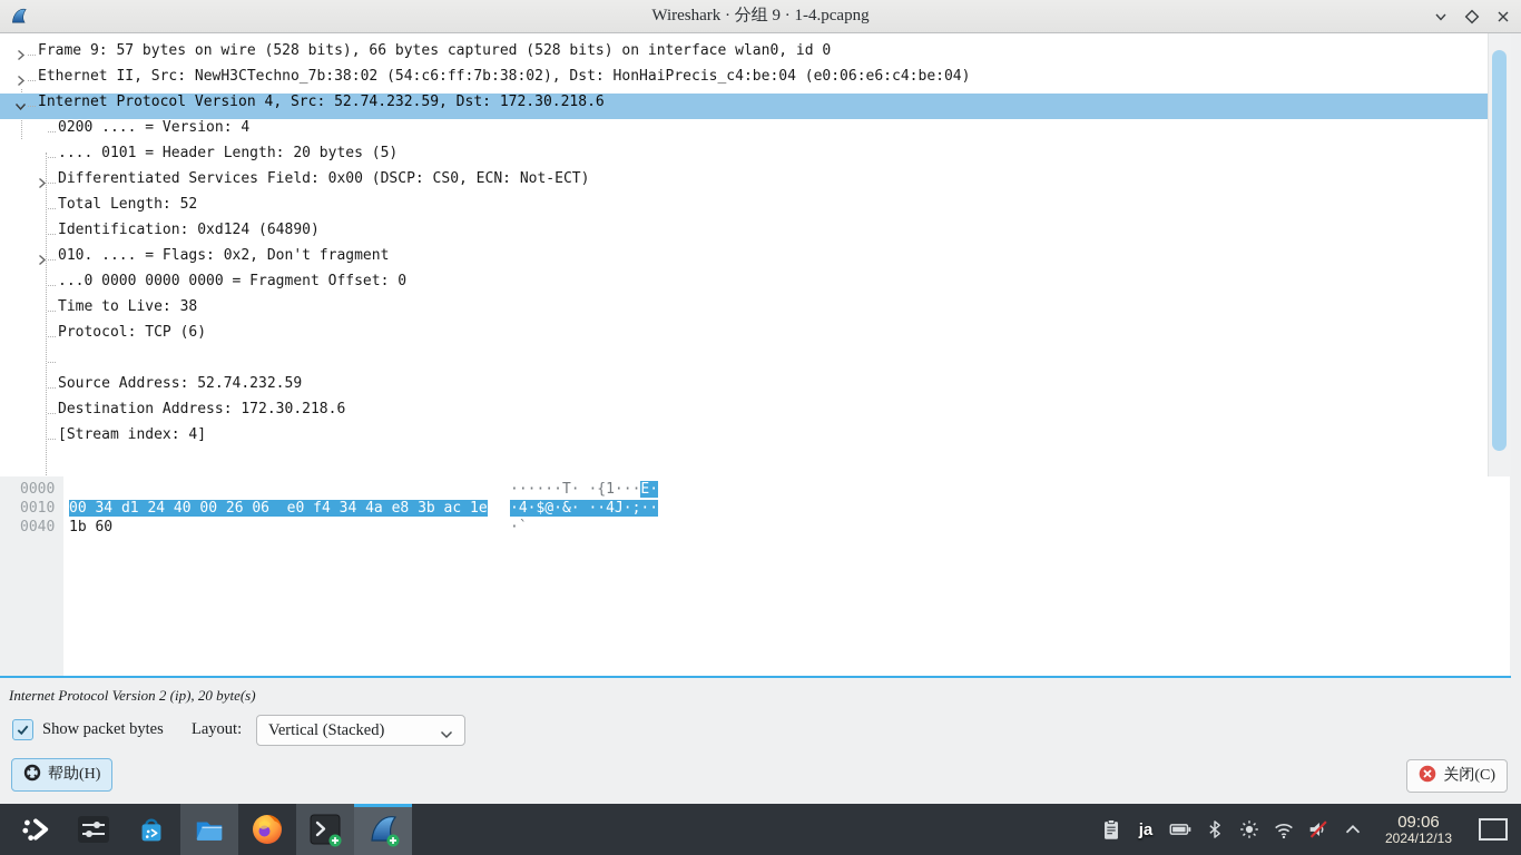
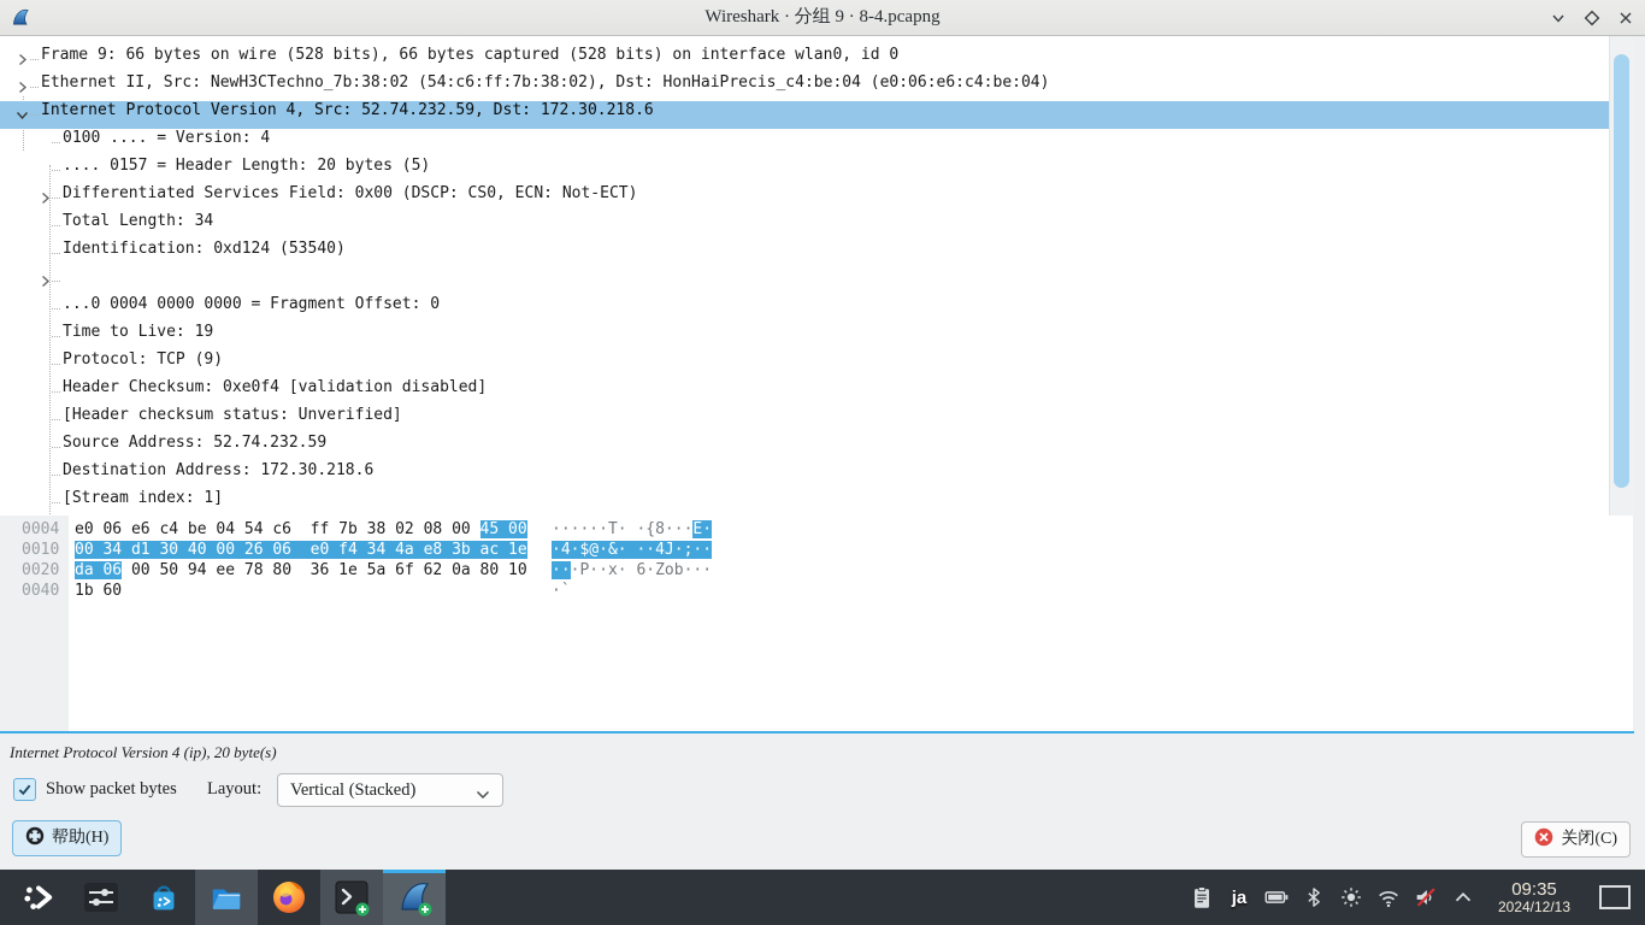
- Wireshark · 分组 9 · 1-4.pcapng
+ Wireshark · 分组 9 · 8-4.pcapng
- Frame 9: 57 bytes on wire (528 bits), 66 bytes captured (528 bits) on interface wlan0, id 0
+ Frame 9: 66 bytes on wire (528 bits), 66 bytes captured (528 bits) on interface wlan0, id 0
  Ethernet II, Src: NewH3CTechno_7b:38:02 (54:c6:ff:7b:38:02), Dst: HonHaiPrecis_c4:be:04 (e0:06:e6:c4:be:04)
  Internet Protocol Version 4, Src: 52.74.232.59, Dst: 172.30.218.6
- 0200 .... = Version: 4
+ 0100 .... = Version: 4
- .... 0101 = Header Length: 20 bytes (5)
+ .... 0157 = Header Length: 20 bytes (5)
  Differentiated Services Field: 0x00 (DSCP: CS0, ECN: Not-ECT)
- Total Length: 52
+ Total Length: 34
- Identification: 0xd124 (64890)
+ Identification: 0xd124 (53540)
- 010. .... = Flags: 0x2, Don't fragment
- ...0 0000 0000 0000 = Fragment Offset: 0
+ ...0 0004 0000 0000 = Fragment Offset: 0
- Time to Live: 38
+ Time to Live: 19
- Protocol: TCP (6)
+ Protocol: TCP (9)
+ Header Checksum: 0xe0f4 [validation disabled]
+ [Header checksum status: Unverified]
  Source Address: 52.74.232.59
  Destination Address: 172.30.218.6
- [Stream index: 4]
+ [Stream index: 1]
- 0000
+ 0004
+ e0 06 e6 c4 be 04 54 c6 ff 7b 38 02 08 00 45 00
- ······T· ·{1···E·
+ ······T· ·{8···E·
  0010
- 00 34 d1 24 40 00 26 06 e0 f4 34 4a e8 3b ac 1e
+ 00 34 d1 30 40 00 26 06 e0 f4 34 4a e8 3b ac 1e
  ·4·$@·&· ··4J·;··
+ 0020
+ da 06 00 50 94 ee 78 80 36 1e 5a 6f 62 0a 80 10
+ ···P··x· 6·Zob···
  0040
  1b 60
  ·`
- Internet Protocol Version 2 (ip), 20 byte(s)
+ Internet Protocol Version 4 (ip), 20 byte(s)
  Show packet bytes
  Layout:
  Vertical (Stacked)
  帮助(H)
  关闭(C)
  ja
- 09:06
+ 09:35
  2024/12/13
